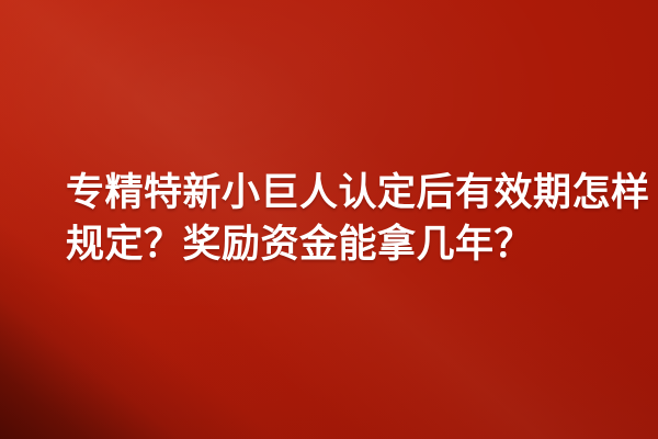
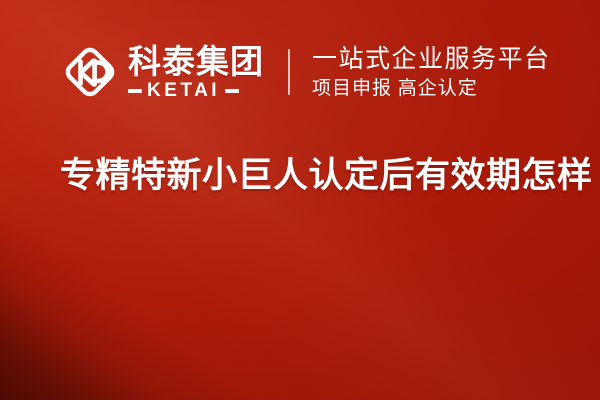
+ 科泰集团
+ KETAI
+ 一站式企业服务平台
+ 项目申报 高企认定
  专精特新小巨人认定后有效期怎样
- 规定？奖励资金能拿几年？
